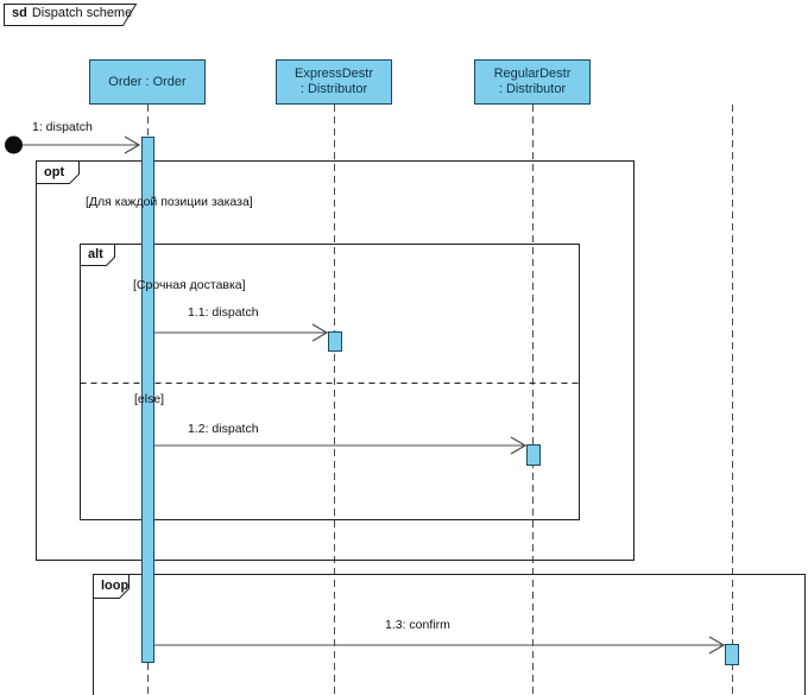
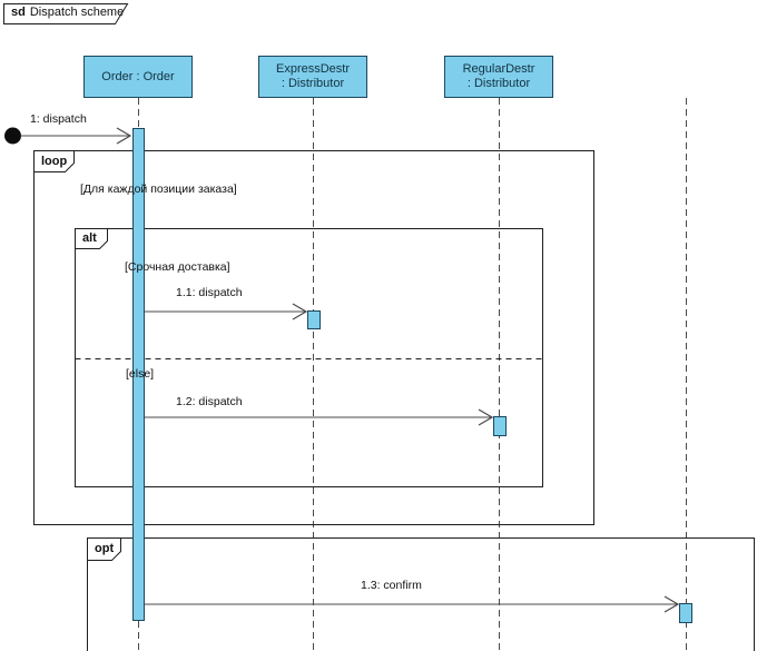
  sd Dispatch scheme
  Order : Order
  ExpressDestr
  : Distributor
  RegularDestr
  : Distributor
- opt
+ loop
  alt
- loop
+ opt
  [Для каждой позиции заказа]
  [Срочная доставка]
  [else]
  1: dispatch
  1.1: dispatch
  1.2: dispatch
  1.3: confirm
